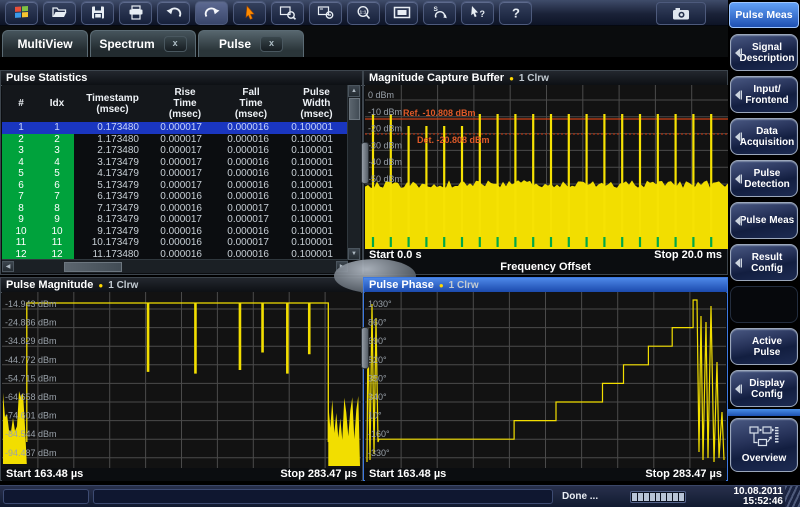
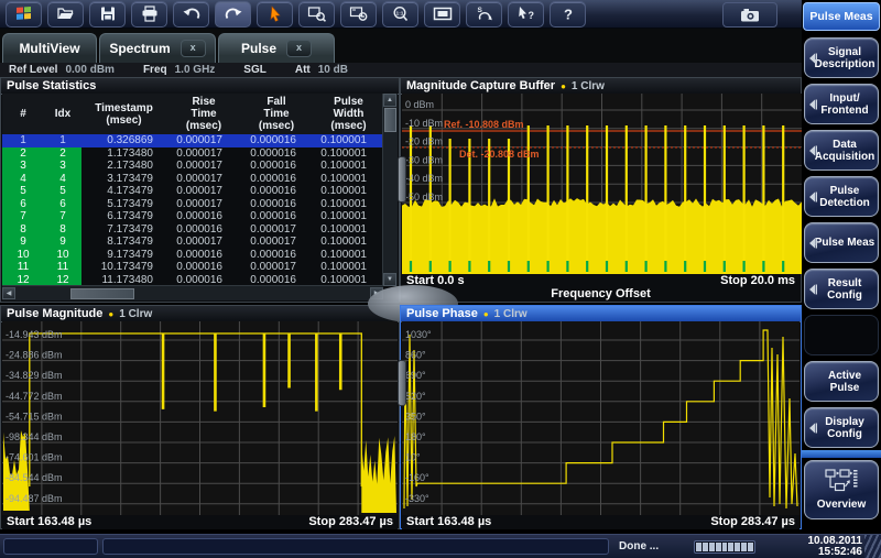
  ?
  ?
  MultiView
  Spectrum
  x
  Pulse
  x
+ Ref Level
+ 0.00 dBm
+ Freq
+ 1.0 GHz
+ SGL
+ Att
+ 10 dB
  Pulse Statistics
  #
  Idx
  Timestamp
  (msec)
  Rise
  Time
  (msec)
  Fall
  Time
  (msec)
  Pulse
  Width
  (msec)
  1
  1
- 0.173480
+ 0.326869
  0.000017
  0.000016
  0.100001
  2
  2
  1.173480
  0.000017
  0.000016
  0.100001
  3
  3
  2.173480
  0.000017
  0.000016
  0.100001
  4
  4
  3.173479
  0.000017
  0.000016
  0.100001
  5
  5
  4.173479
  0.000017
  0.000016
  0.100001
  6
  6
  5.173479
  0.000017
  0.000016
  0.100001
  7
  7
  6.173479
  0.000016
  0.000016
  0.100001
  8
  8
  7.173479
  0.000016
  0.000017
  0.100001
  9
  9
  8.173479
  0.000017
  0.000017
  0.100001
  10
  10
  9.173479
  0.000016
  0.000016
  0.100001
  11
  11
  10.173479
  0.000016
  0.000017
  0.100001
  12
  12
  11.173480
  0.000016
  0.000016
  0.100001
  Magnitude Capture Buffer
  ●
  1 Clrw
  Ref. -10.808 dBm
  Det. -20.808 dBm
  0 dBm
  -10 dBm
  -20 dBm
  -30 dBm
  -40 dBm
  -50 dBm
  Start 0.0 s
  Stop 20.0 ms
  Frequency Offset
  Pulse Magnitude
  ●
  1 Clrw
  -14.943 dBm
  -24.886 dBm
  -34.829 dBm
  -44.772 dBm
  -54.715 dBm
- -64.658 dBm
+ -98.344 dBm
  -74.601 dBm
  -84.544 dBm
  -94.487 dBm
  Start 163.48 µs
  Stop 283.47 µs
  Pulse Phase
  ●
  1 Clrw
  1030°
  860°
  690°
  520°
  350°
- 340°
+ 180°
  10°
  -160°
  -330°
  Start 163.48 µs
  Stop 283.47 µs
  Pulse Meas
  Signal Description
  Input/ Frontend
  Data Acquisition
  Pulse Detection
  Pulse Meas
  Result Config
  Active Pulse
  Display Config
  Overview
  Done ...
  10.08.2011
  15:52:46
